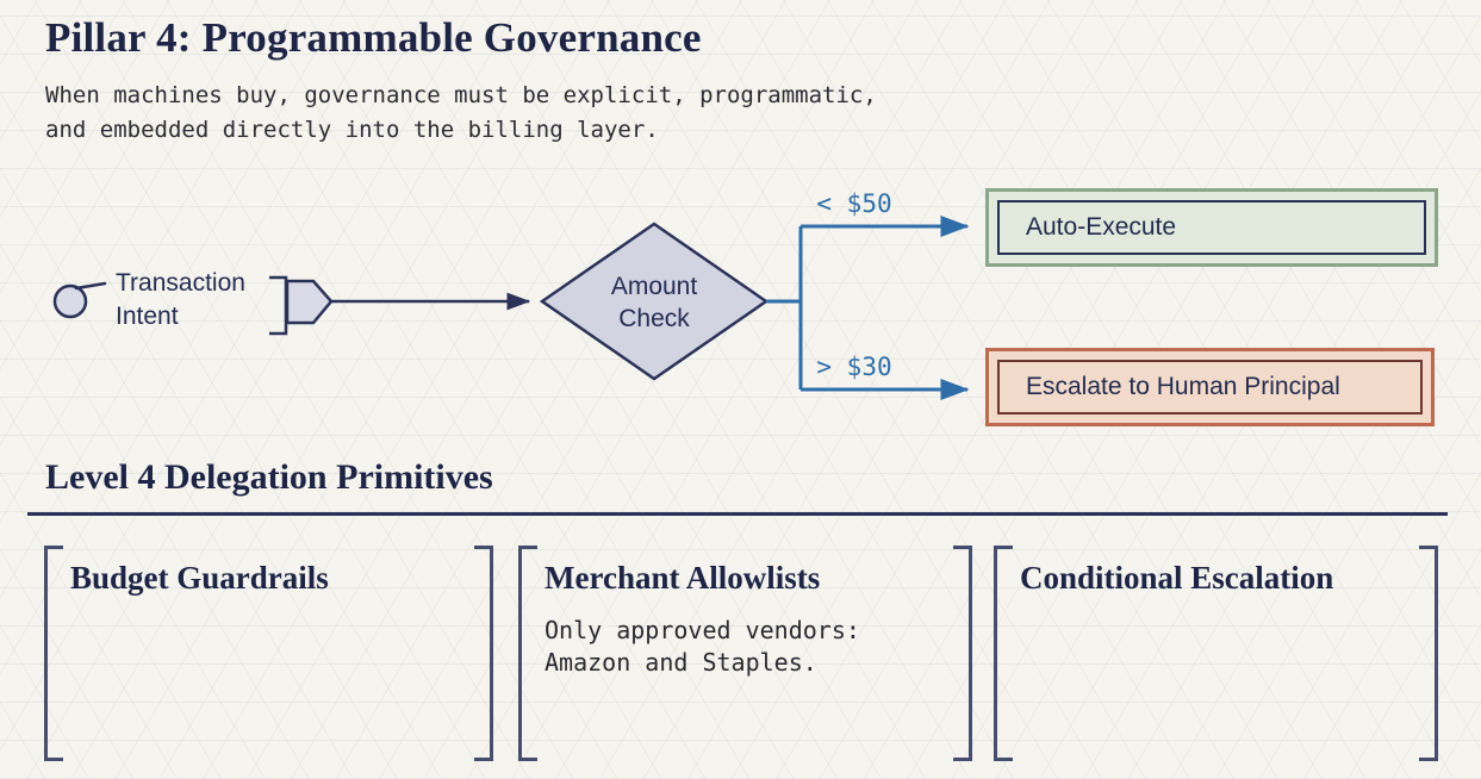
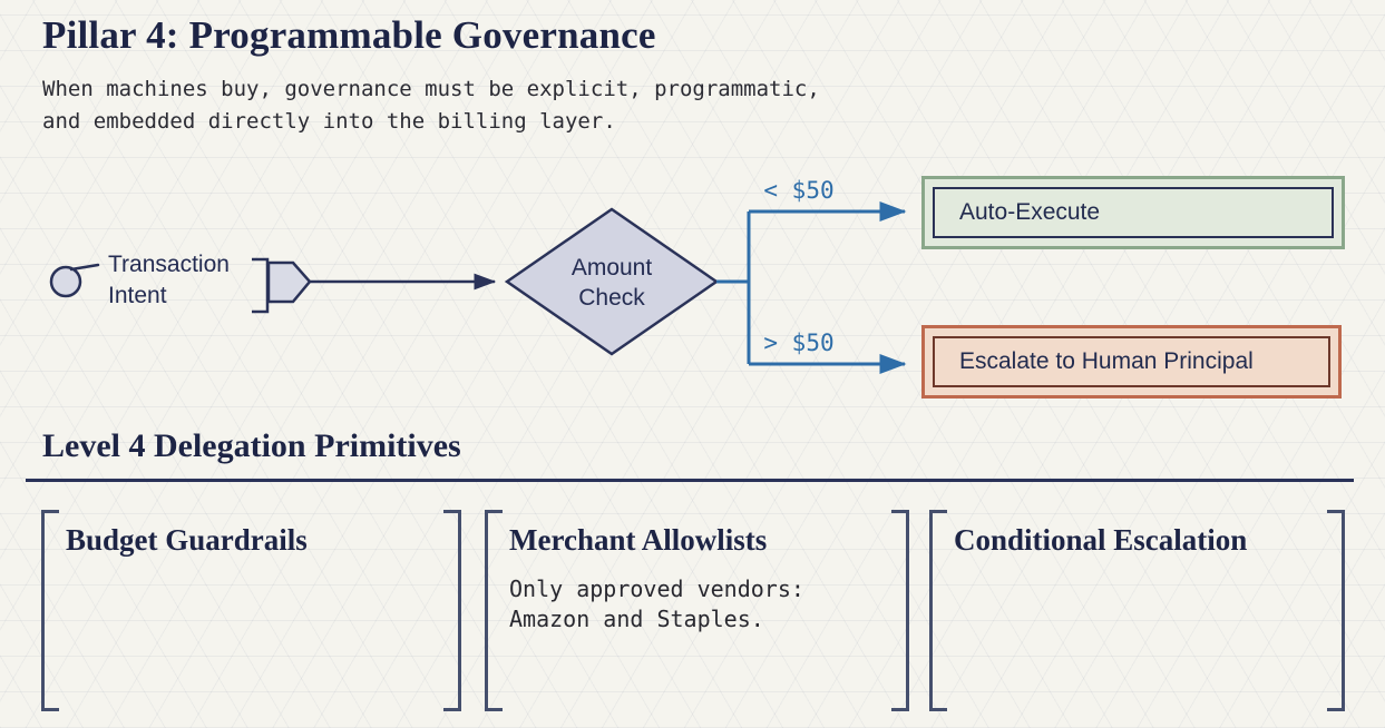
  Pillar 4: Programmable Governance
  When machines buy, governance must be explicit, programmatic,
  and embedded directly into the billing layer.
  Transaction
  Intent
  Amount
  Check
  < $50
- > $30
+ > $50
  Auto-Execute
  Escalate to Human Principal
  Level 4 Delegation Primitives
  Budget Guardrails
  Merchant Allowlists
  Only approved vendors:
  Amazon and Staples.
  Conditional Escalation
